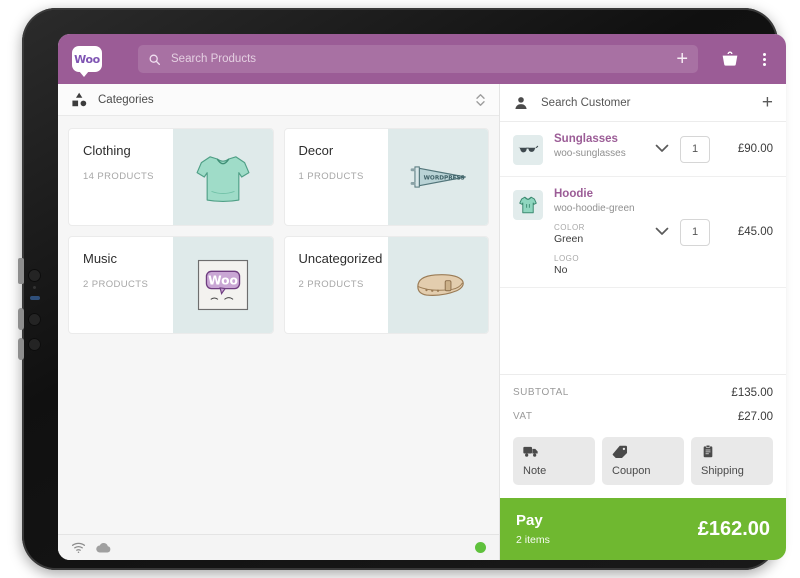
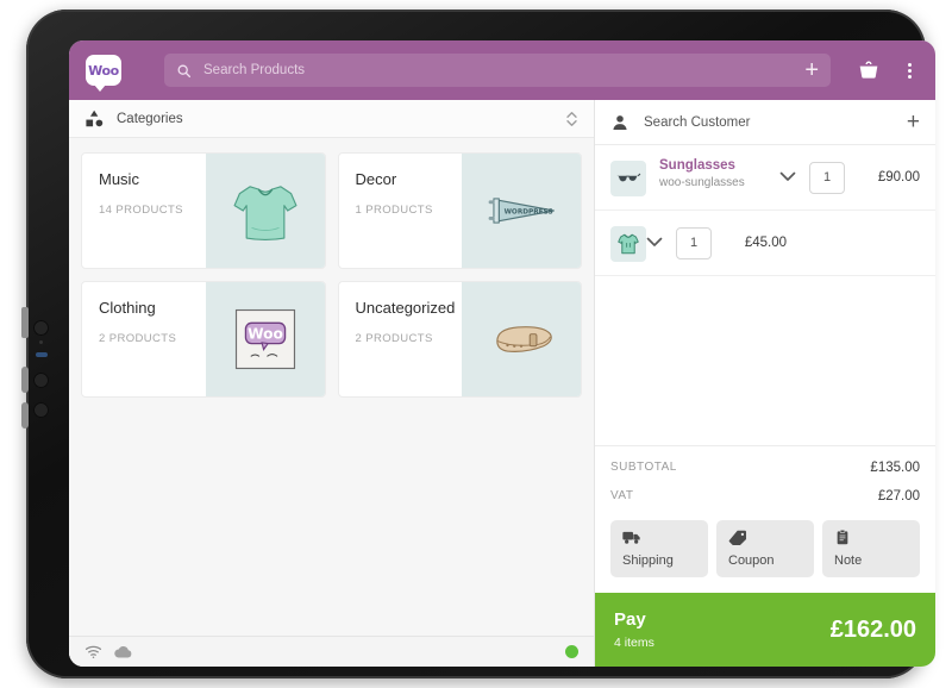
  Woo
  Search Products
  +
  Categories
- Clothing
+ Music
  14 PRODUCTS
  Decor
  1 PRODUCTS
- Music
+ Clothing
  2 PRODUCTS
  Woo
  Uncategorized
  2 PRODUCTS
  Search Customer
  +
  Sunglasses
  woo-sunglasses
  1
  £90.00
- Hoodie
- woo-hoodie-green
- COLOR
- Green
- LOGO
- No
  1
  £45.00
  SUBTOTAL
  £135.00
  VAT
  £27.00
- Note
+ Shipping
  Coupon
- Shipping
+ Note
  Pay
- 2 items
+ 4 items
  £162.00
